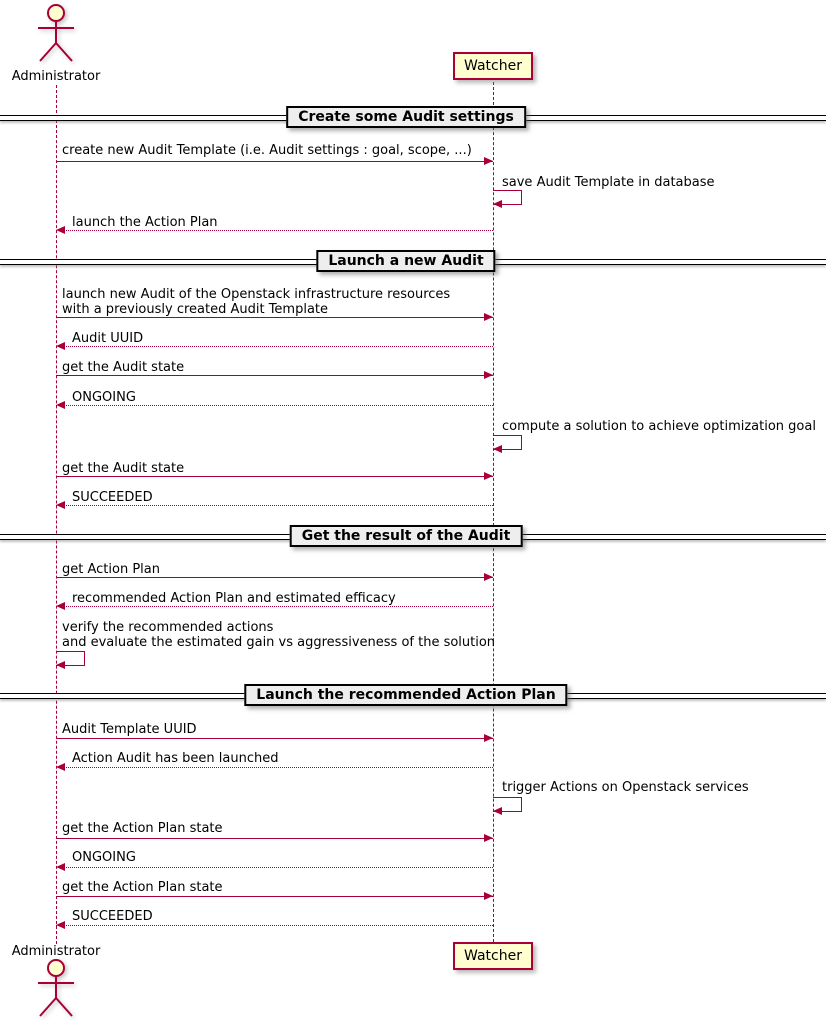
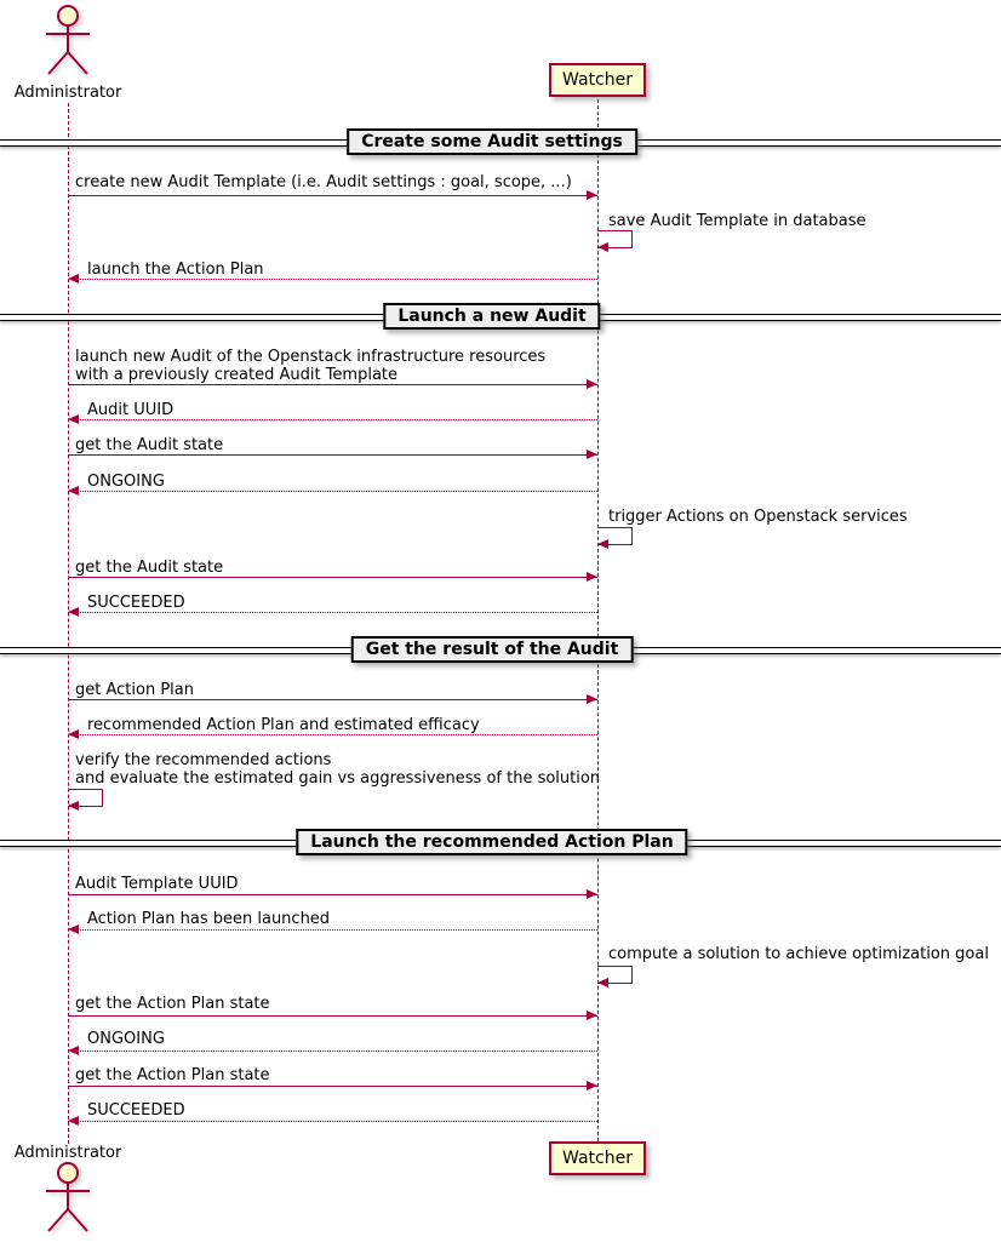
  Administrator
  Watcher
  Create some Audit settings
  Launch a new Audit
  Get the result of the Audit
  Launch the recommended Action Plan
  create new Audit Template (i.e. Audit settings : goal, scope, ...)
  save Audit Template in database
  launch the Action Plan
  launch new Audit of the Openstack infrastructure resources
  with a previously created Audit Template
  Audit UUID
  get the Audit state
  ONGOING
- compute a solution to achieve optimization goal
+ trigger Actions on Openstack services
  get the Audit state
  SUCCEEDED
  get Action Plan
  recommended Action Plan and estimated efficacy
  verify the recommended actions
  and evaluate the estimated gain vs aggressiveness of the solution
  Audit Template UUID
- Action Audit has been launched
+ Action Plan has been launched
- trigger Actions on Openstack services
+ compute a solution to achieve optimization goal
  get the Action Plan state
  ONGOING
  get the Action Plan state
  SUCCEEDED
  Administrator
  Watcher
